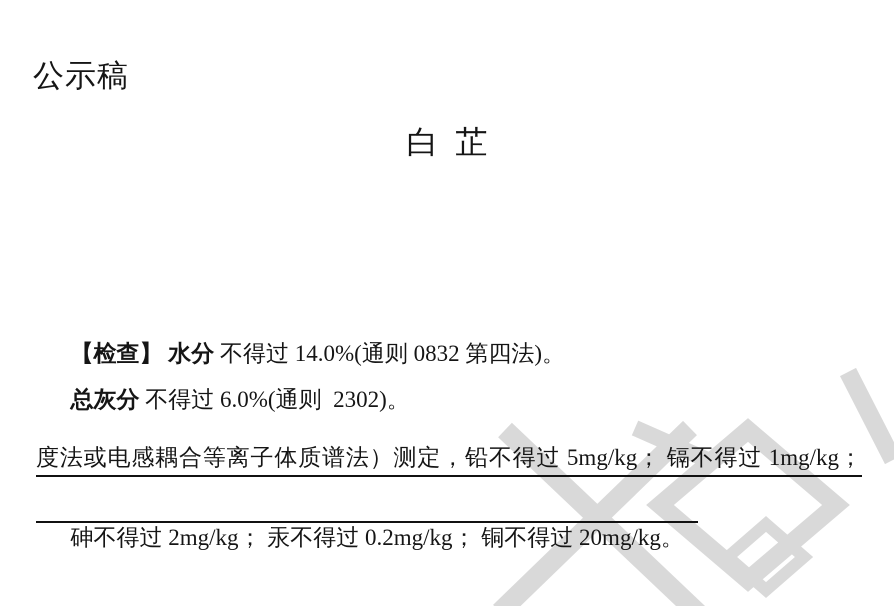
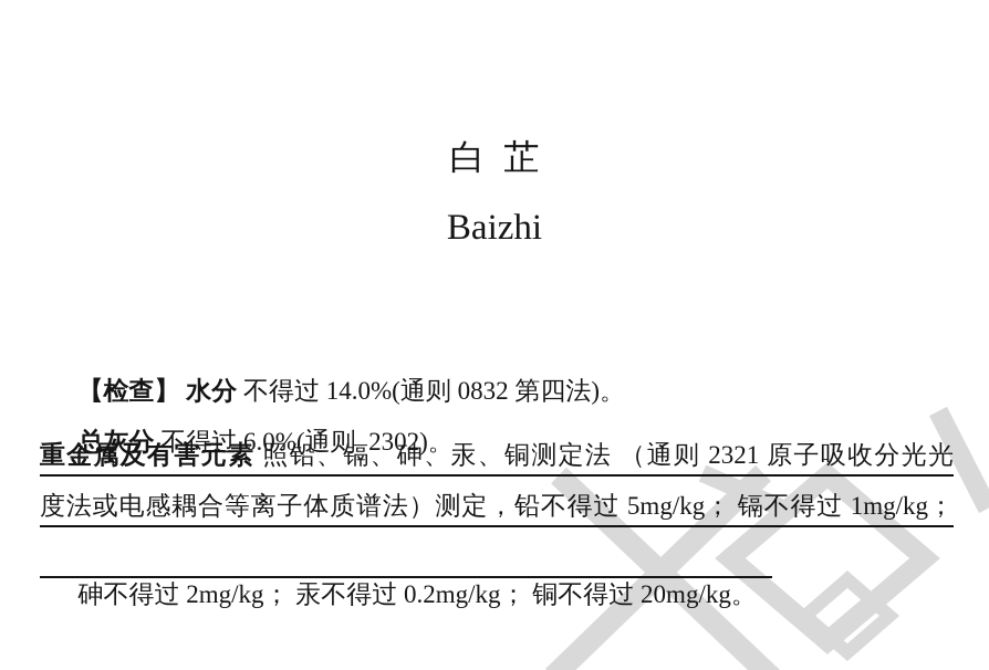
- 公示稿
  白 芷
+ Baizhi
  【检查】 水分 不得过 14.0%(通则 0832 第四法)。
  总灰分 不得过 6.0%(通则 2302)。
+ 重金属及有害元素 照铅、镉、砷、汞、铜测定法 （通则 2321 原子吸收分光光
  度法或电感耦合等离子体质谱法）测定，铅不得过 5mg/kg； 镉不得过 1mg/kg；
  砷不得过 2mg/kg； 汞不得过 0.2mg/kg； 铜不得过 20mg/kg。
